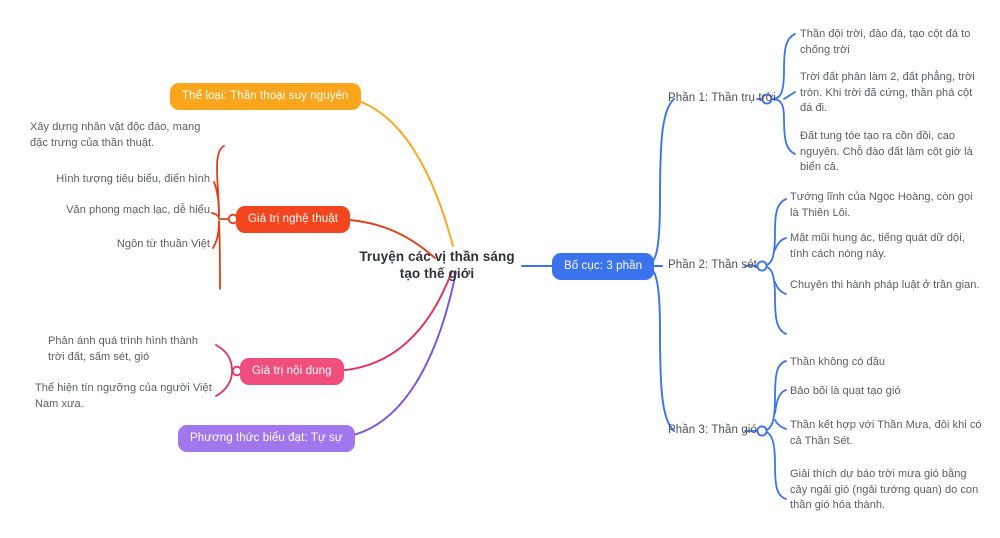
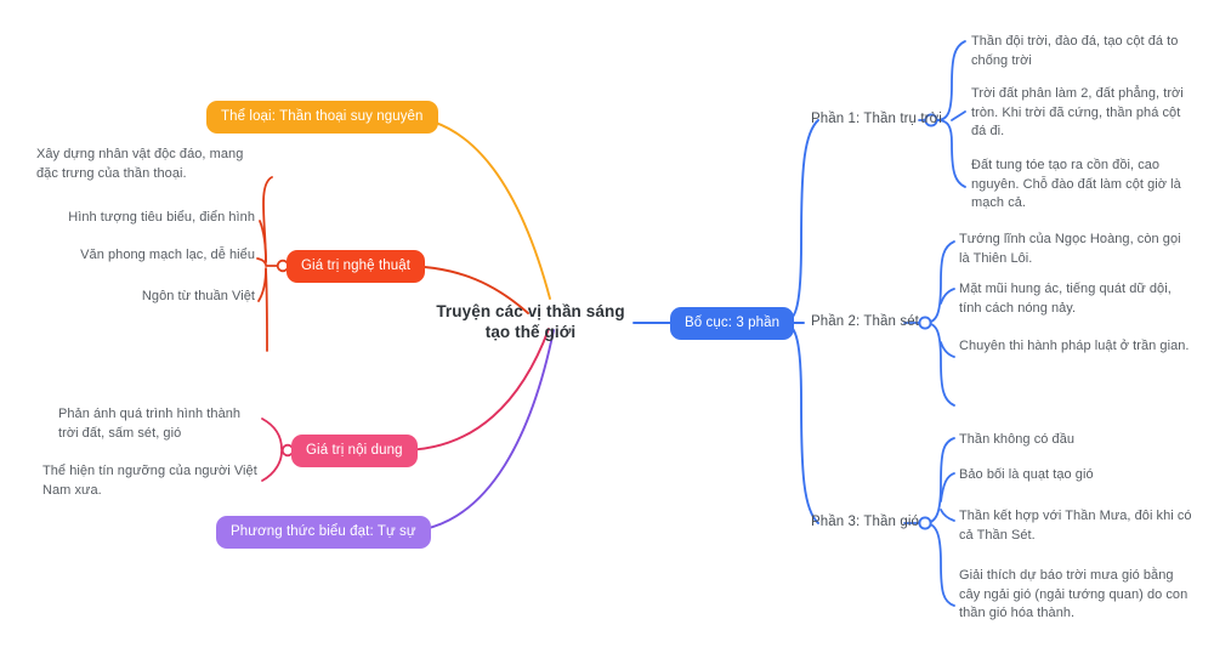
  Truyện các vị thần sáng
  tạo thế giới
  Thể loại: Thần thoại suy nguyên
  Giá trị nghệ thuật
  Giá trị nội dung
  Phương thức biểu đạt: Tự sự
  Bố cục: 3 phần
- Xây dựng nhân vật độc đáo, mang đặc trưng của thần thuật.
+ Xây dựng nhân vật độc đáo, mang đặc trưng của thần thoại.
  Hình tượng tiêu biểu, điển hình
  Văn phong mạch lạc, dễ hiểu
  Ngôn từ thuần Việt
  Phản ánh quá trình hình thành trời đất, sấm sét, gió
  Thể hiện tín ngưỡng của người Việt Nam xưa.
  Phần 1: Thần trụ trời
  Phần 2: Thần sét
  Phần 3: Thần gió
  Thần đội trời, đào đá, tạo cột đá to chống trời
  Trời đất phân làm 2, đất phẳng, trời tròn. Khi trời đã cứng, thần phá cột đá đi.
- Đất tung tóe tạo ra cồn đồi, cao nguyên. Chỗ đào đất làm cột giờ là biển cả.
+ Đất tung tóe tạo ra cồn đồi, cao nguyên. Chỗ đào đất làm cột giờ là mạch cả.
  Tướng lĩnh của Ngọc Hoàng, còn gọi là Thiên Lôi.
  Mặt mũi hung ác, tiếng quát dữ dội, tính cách nóng nảy.
  Chuyên thi hành pháp luật ở trần gian.
  Thần không có đầu
  Bảo bối là quạt tạo gió
  Thần kết hợp với Thần Mưa, đôi khi có cả Thần Sét.
  Giải thích dự báo trời mưa gió bằng cây ngải gió (ngải tướng quan) do con thần gió hóa thành.
